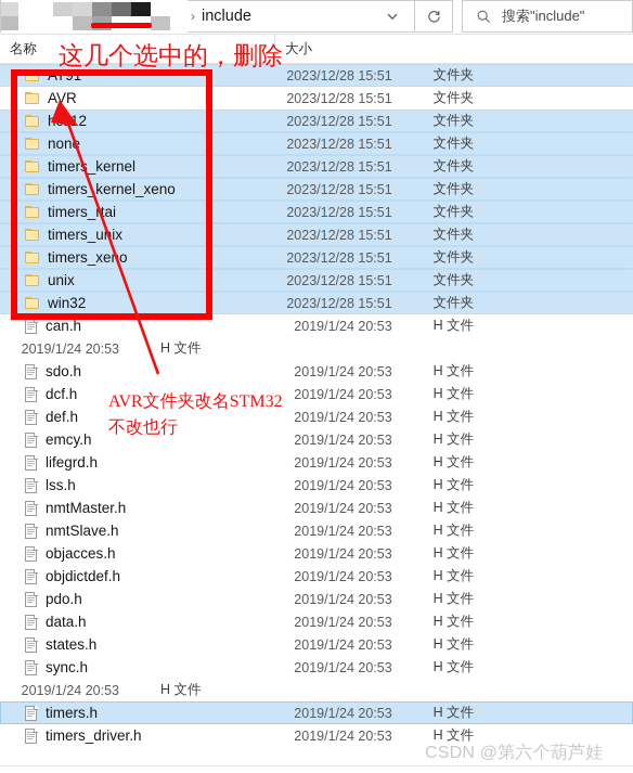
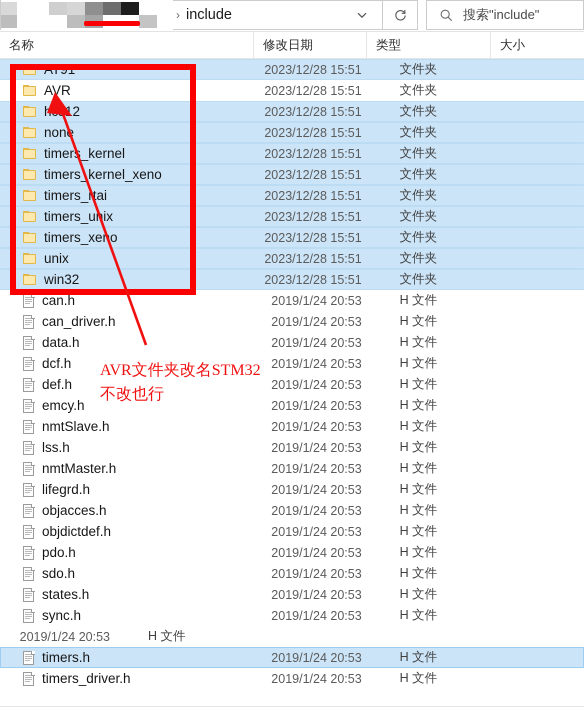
  ›
  include
  搜索"include"
  名称
+ 修改日期
+ 类型
  大小
  AT91
  2023/12/28 15:51
  文件夹
  AVR
  2023/12/28 15:51
  文件夹
  2023/12/28 15:51
  文件夹
  non
  2023/12/28 15:51
  文件夹
  timer_kernel
  2023/12/28 15:51
  文件夹
  timerskernel_xeno
  2023/12/28 15:51
  文件夹
  timers_rtai
  2023/12/28 15:51
  文件夹
  timers_uix
  2023/12/28 15:51
  文件夹
  timers_xeo
  2023/12/28 15:51
  文件夹
  unix
  2023/12/28 15:51
  文件夹
  win32
  2023/12/28 15:51
  文件夹
  can.h
  2019/1/24 20:53
  H 文件
+ can_driver.h
  2019/1/24 20:53
  H 文件
- sdo.h
+ data.h
  2019/1/24 20:53
  H 文件
  dcf.h
  2019/1/24 20:53
  H 文件
  def.h
  2019/1/24 20:53
  H 文件
  emcy.h
  2019/1/24 20:53
  H 文件
- lifegrd.h
+ nmtSlave.h
  2019/1/24 20:53
  H 文件
  lss.h
  2019/1/24 20:53
  H 文件
  nmtMaster.h
  2019/1/24 20:53
  H 文件
- nmtSlave.h
+ lifegrd.h
  2019/1/24 20:53
  H 文件
  objacces.h
  2019/1/24 20:53
  H 文件
  objdictdef.h
  2019/1/24 20:53
  H 文件
  pdo.h
  2019/1/24 20:53
  H 文件
- data.h
+ sdo.h
  2019/1/24 20:53
  H 文件
  states.h
  2019/1/24 20:53
  H 文件
  sync.h
  2019/1/24 20:53
  H 文件
  2019/1/24 20:53
  H 文件
  timers.h
  2019/1/24 20:53
  H 文件
  timers_driver.h
  2019/1/24 20:53
  H 文件
- 这几个选中的，删除
  AVR文件夹改名STM32
  不改也行
- CSDN @第六个葫芦娃
